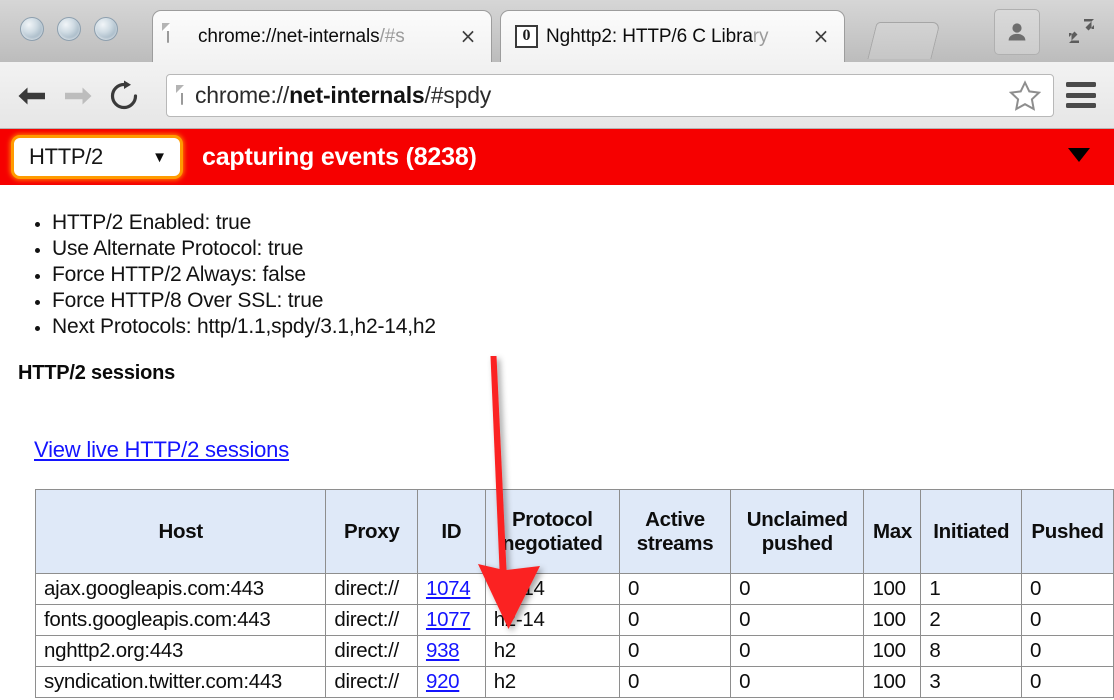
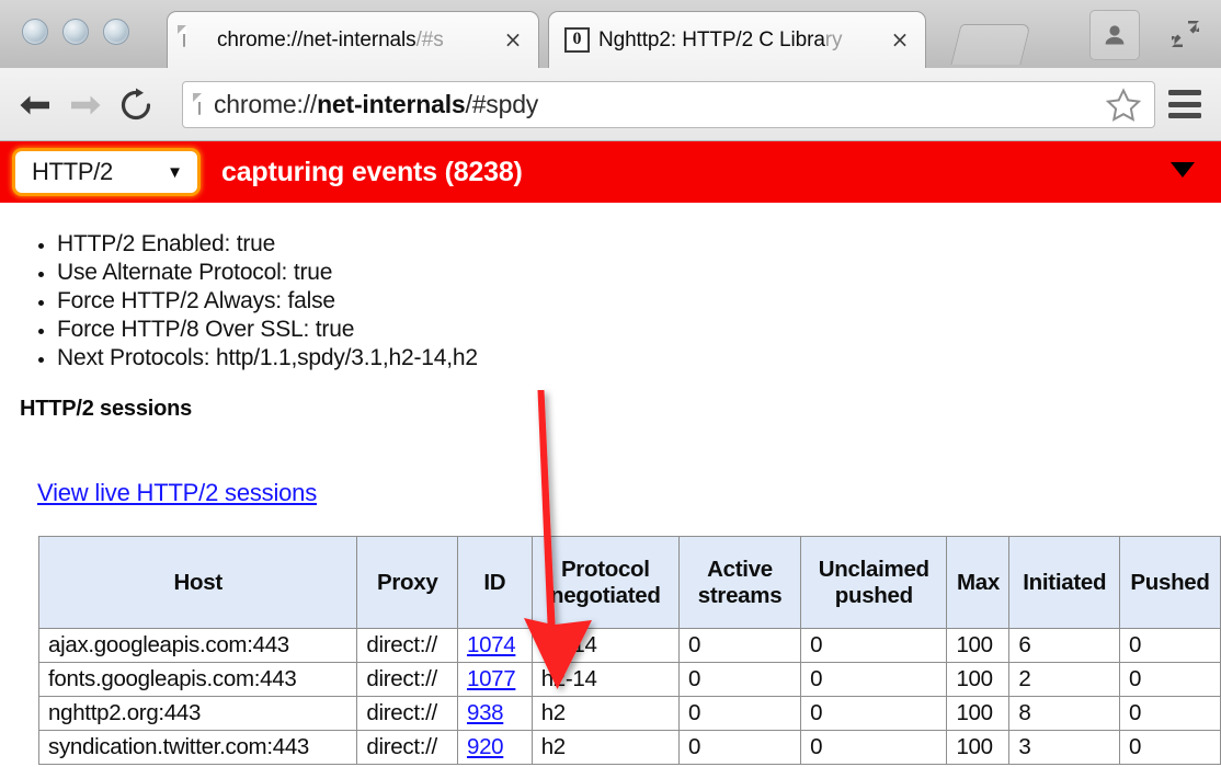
  chrome://net-internals/#s
  ×
  0
- Nghttp2: HTTP/6 C Library
+ Nghttp2: HTTP/2 C Library
  ×
  chrome://net-internals/#spdy
  HTTP/2
  ▼
  capturing events (8238)
  HTTP/2 Enabled: true
  Use Alternate Protocol: true
  Force HTTP/2 Always: false
  Force HTTP/8 Over SSL: true
  Next Protocols: http/1.1,spdy/3.1,h2-14,h2
  HTTP/2 sessions
  View live HTTP/2 sessions
  Host	Proxy	ID	Protocol negotiated	Active streams	Unclaimed pushed	Max	Initiated	Pushed
- ajax.googleapis.com:443	direct://	1074	4	0	0	100	1	0
+ ajax.googleapis.com:443	direct://	1074	4	0	0	100	6	0
  fonts.googleapis.com:443	direct://	1077	h-14	0	0	100	2	0
  nghttp2.org:443	direct://	938	h2	0	0	100	8	0
  syndication.twitter.com:443	direct://	920	h2	0	0	100	3	0
